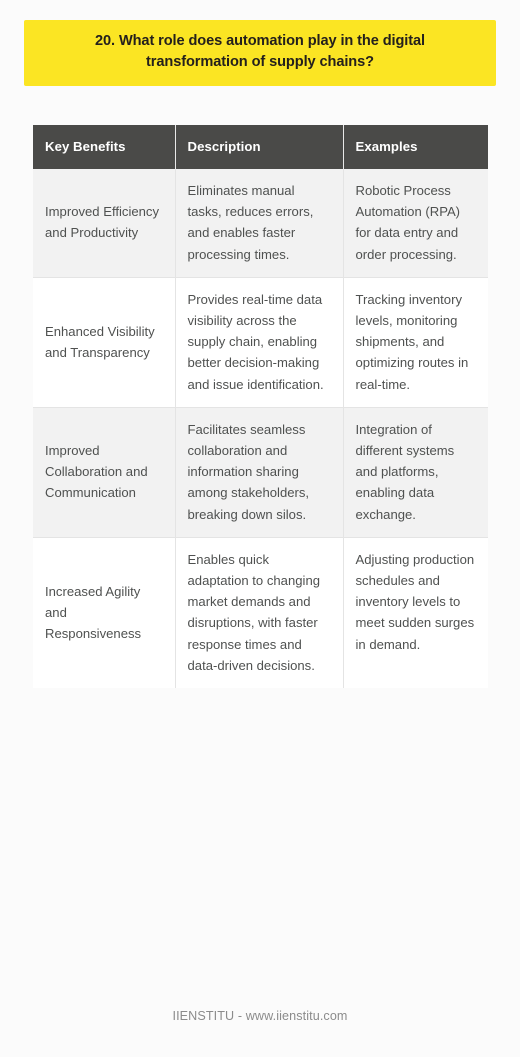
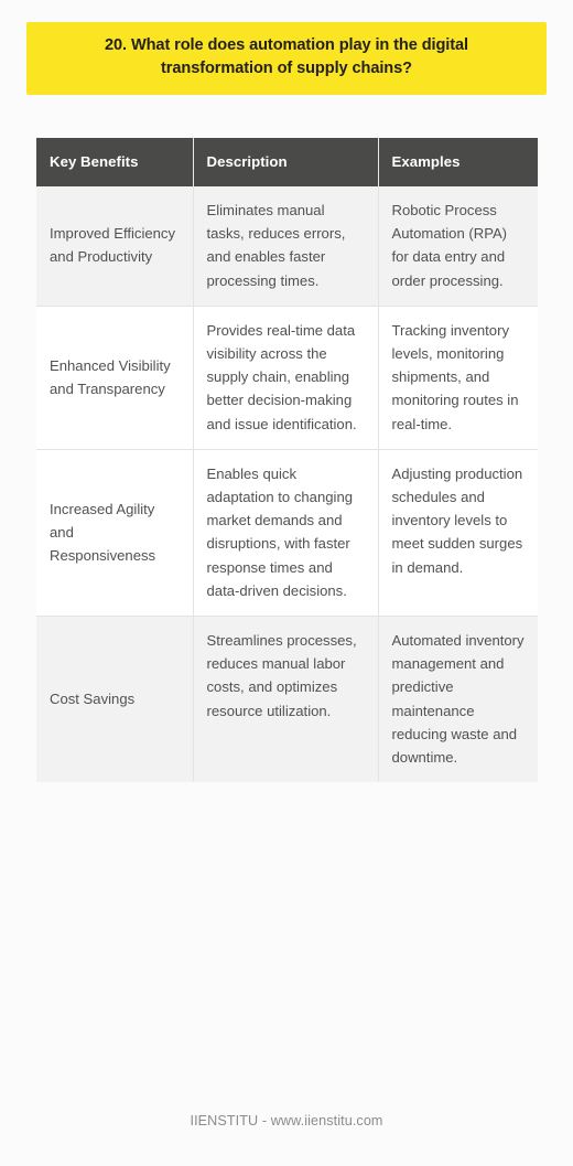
  20. What role does automation play in the digital transformation of supply chains?
  Key Benefits	Description	Examples
  Improved Efficiency and Productivity	Eliminates manual tasks, reduces errors, and enables faster processing times.	Robotic Process Automation (RPA) for data entry and order processing.
- Enhanced Visibility and Transparency	Provides real-time data visibility across the supply chain, enabling better decision-making and issue identification.	Tracking inventory levels, monitoring shipments, and optimizing routes in real-time.
+ Enhanced Visibility and Transparency	Provides real-time data visibility across the supply chain, enabling better decision-making and issue identification.	Tracking inventory levels, monitoring shipments, and monitoring routes in real-time.
- Improved Collaboration and Communication	Facilitates seamless collaboration and information sharing among stakeholders, breaking down silos.	Integration of different systems and platforms, enabling data exchange.
  Increased Agility and Responsiveness	Enables quick adaptation to changing market demands and disruptions, with faster response times and data-driven decisions.	Adjusting production schedules and inventory levels to meet sudden surges in demand.
+ Cost Savings	Streamlines processes, reduces manual labor costs, and optimizes resource utilization.	Automated inventory management and predictive maintenance reducing waste and downtime.
  IIENSTITU - www.iienstitu.com
